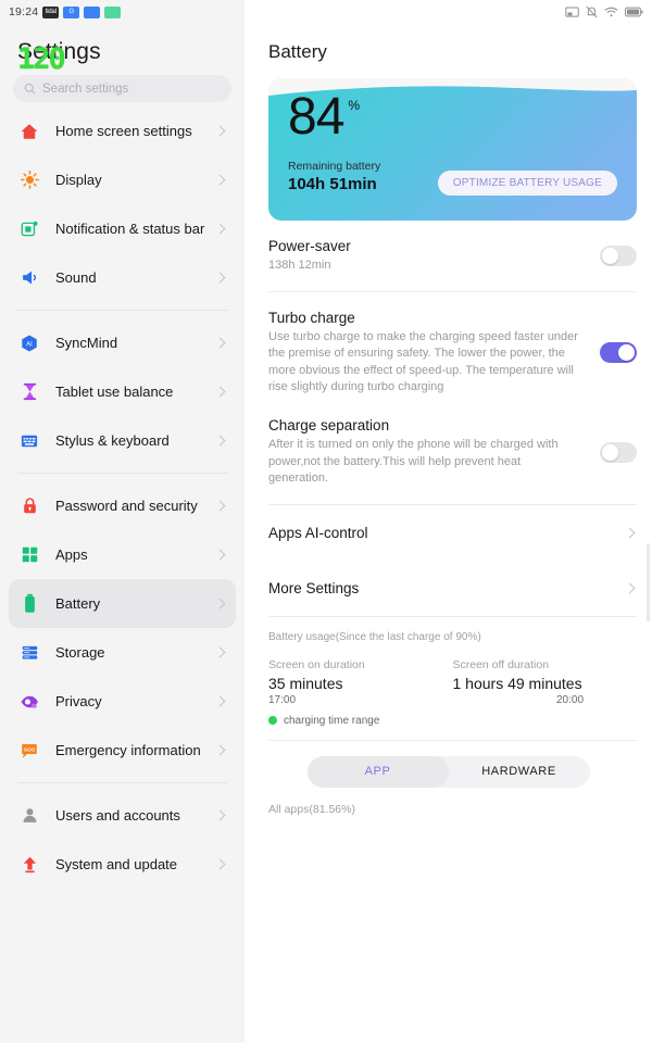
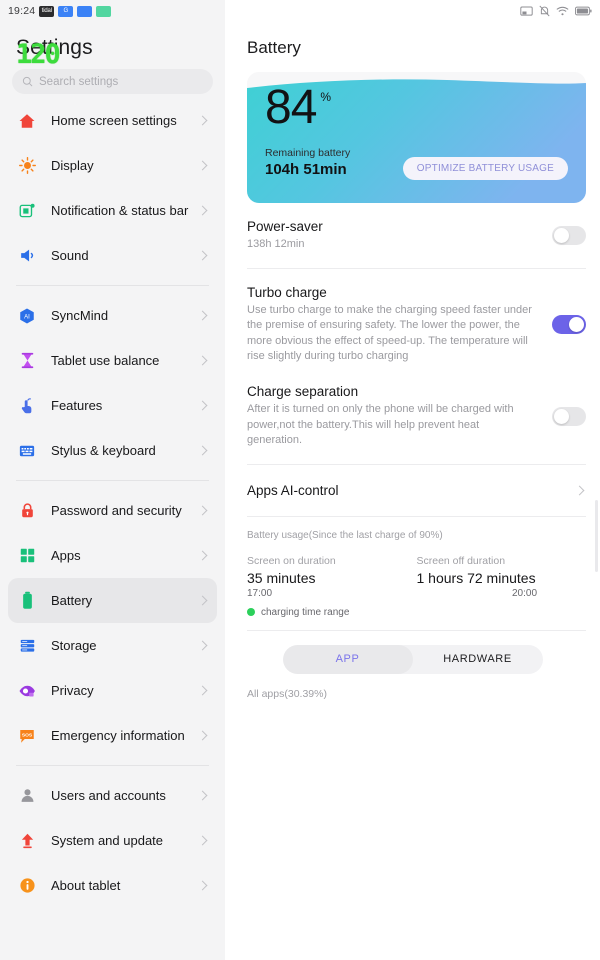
  19:24
  Settings
  120
  Search settings
  Home screen settings
  Display
  Notification & status bar
  Sound
  SyncMind
  Tablet use balance
+ Features
  Stylus & keyboard
  Password and security
  Apps
  Battery
  Storage
  Privacy
  Emergency information
  Users and accounts
  System and update
+ About tablet
  Battery
  84
  %
  Remaining battery
  104h 51min
  OPTIMIZE BATTERY USAGE
  Power-saver
  138h 12min
  Turbo charge
  Use turbo charge to make the charging speed faster under the premise of ensuring safety. The lower the power, the more obvious the effect of speed-up. The temperature will rise slightly during turbo charging
  Charge separation
  After it is turned on only the phone will be charged with power,not the battery.This will help prevent heat generation.
  Apps AI-control
- More Settings
  Battery usage(Since the last charge of 90%)
  Screen on duration
  35 minutes
  Screen off duration
- 1 hours 49 minutes
+ 1 hours 72 minutes
  17:00
  20:00
  charging time range
  APP
  HARDWARE
- All apps(81.56%)
+ All apps(30.39%)
